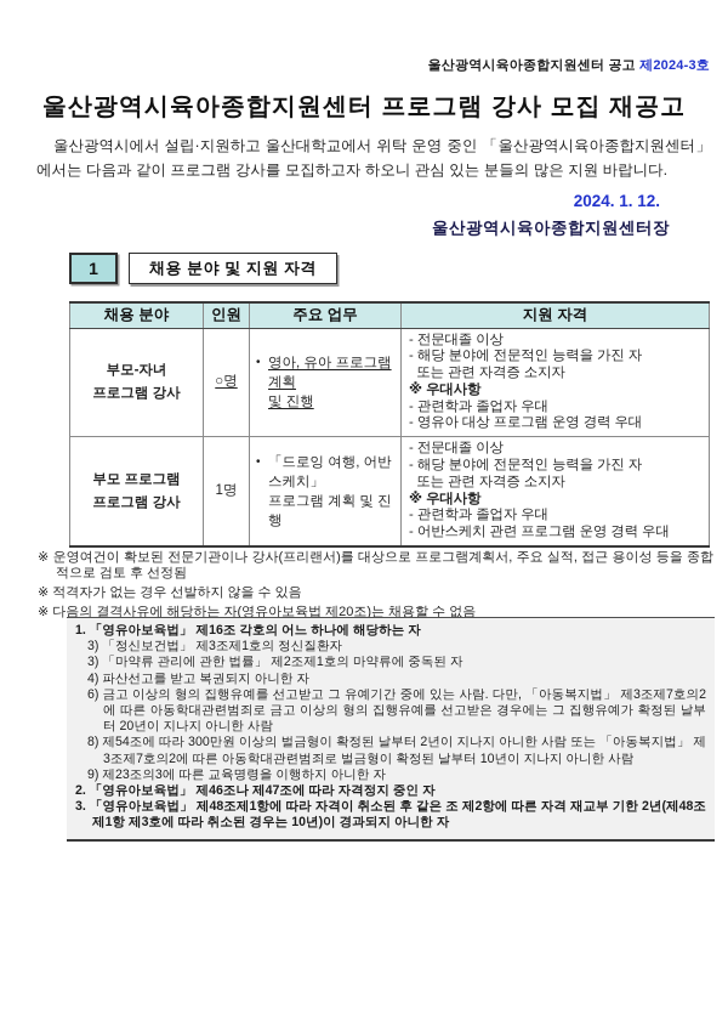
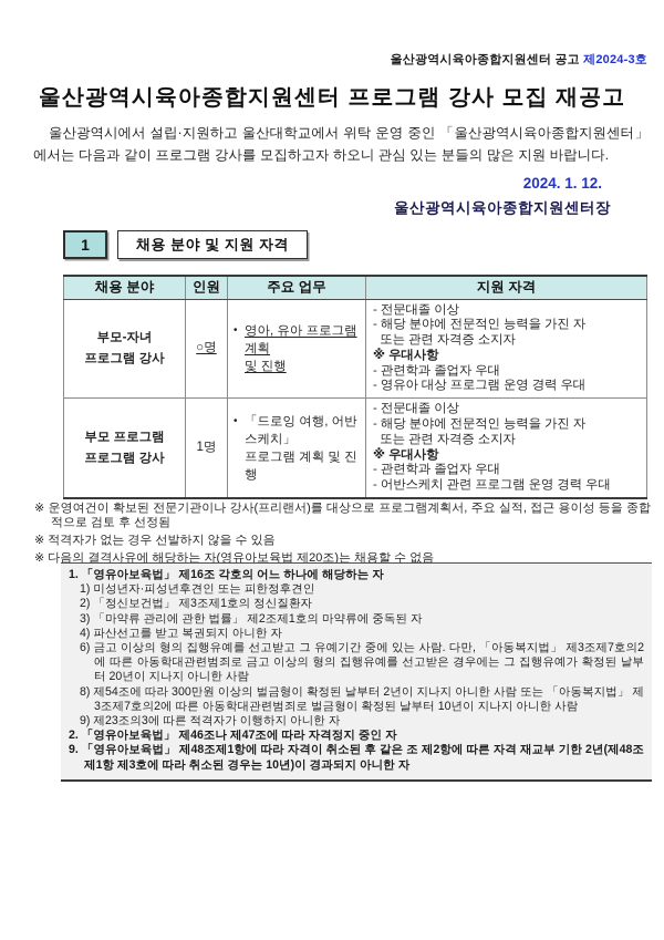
  울산광역시육아종합지원센터 공고 제2024-3호
  울산광역시육아종합지원센터 프로그램 강사 모집 재공고
  울산광역시에서 설립·지원하고 울산대학교에서 위탁 운영 중인 「울산광역시육아종합지원센터」에서는 다음과 같이 프로그램 강사를 모집하고자 하오니 관심 있는 분들의 많은 지원 바랍니다.
  2024. 1. 12.
  울산광역시육아종합지원센터장
  1
  채용 분야 및 지원 자격
  채용 분야	인원	주요 업무	지원 자격
  부모-자녀 프로그램 강사	○명	• 영아, 유아 프로그램 계획 및 진행	- 전문대졸 이상 - 해당 분야에 전문적인 능력을 가진 자 또는 관련 자격증 소지자 ※ 우대사항 - 관련학과 졸업자 우대 - 영유아 대상 프로그램 운영 경력 우대
  부모 프로그램 프로그램 강사	1명	• 「드로잉 여행, 어반스케치」 프로그램 계획 및 진행	- 전문대졸 이상 - 해당 분야에 전문적인 능력을 가진 자 또는 관련 자격증 소지자 ※ 우대사항 - 관련학과 졸업자 우대 - 어반스케치 관련 프로그램 운영 경력 우대
  ※ 운영여건이 확보된 전문기관이나 강사(프리랜서)를 대상으로 프로그램계획서, 주요 실적, 접근 용이성 등을 종합적으로 검토 후 선정됨
  ※ 적격자가 없는 경우 선발하지 않을 수 있음
  ※ 다음의 결격사유에 해당하는 자(영유아보육법 제20조)는 채용할 수 없음
  1. 「영유아보육법」 제16조 각호의 어느 하나에 해당하는 자
+ 1) 미성년자·피성년후견인 또는 피한정후견인
- 3) 「정신보건법」 제3조제1호의 정신질환자
+ 2) 「정신보건법」 제3조제1호의 정신질환자
  3) 「마약류 관리에 관한 법률」 제2조제1호의 마약류에 중독된 자
  4) 파산선고를 받고 복권되지 아니한 자
  6) 금고 이상의 형의 집행유예를 선고받고 그 유예기간 중에 있는 사람. 다만, 「아동복지법」 제3조제7호의2에 따른 아동학대관련범죄로 금고 이상의 형의 집행유예를 선고받은 경우에는 그 집행유예가 확정된 날부터 20년이 지나지 아니한 사람
  8) 제54조에 따라 300만원 이상의 벌금형이 확정된 날부터 2년이 지나지 아니한 사람 또는 「아동복지법」 제3조제7호의2에 따른 아동학대관련범죄로 벌금형이 확정된 날부터 10년이 지나지 아니한 사람
- 9) 제23조의3에 따른 교육명령을 이행하지 아니한 자
+ 9) 제23조의3에 따른 적격자가 이행하지 아니한 자
  2. 「영유아보육법」 제46조나 제47조에 따라 자격정지 중인 자
- 3. 「영유아보육법」 제48조제1항에 따라 자격이 취소된 후 같은 조 제2항에 따른 자격 재교부 기한 2년(제48조제1항 제3호에 따라 취소된 경우는 10년)이 경과되지 아니한 자
+ 9. 「영유아보육법」 제48조제1항에 따라 자격이 취소된 후 같은 조 제2항에 따른 자격 재교부 기한 2년(제48조제1항 제3호에 따라 취소된 경우는 10년)이 경과되지 아니한 자
